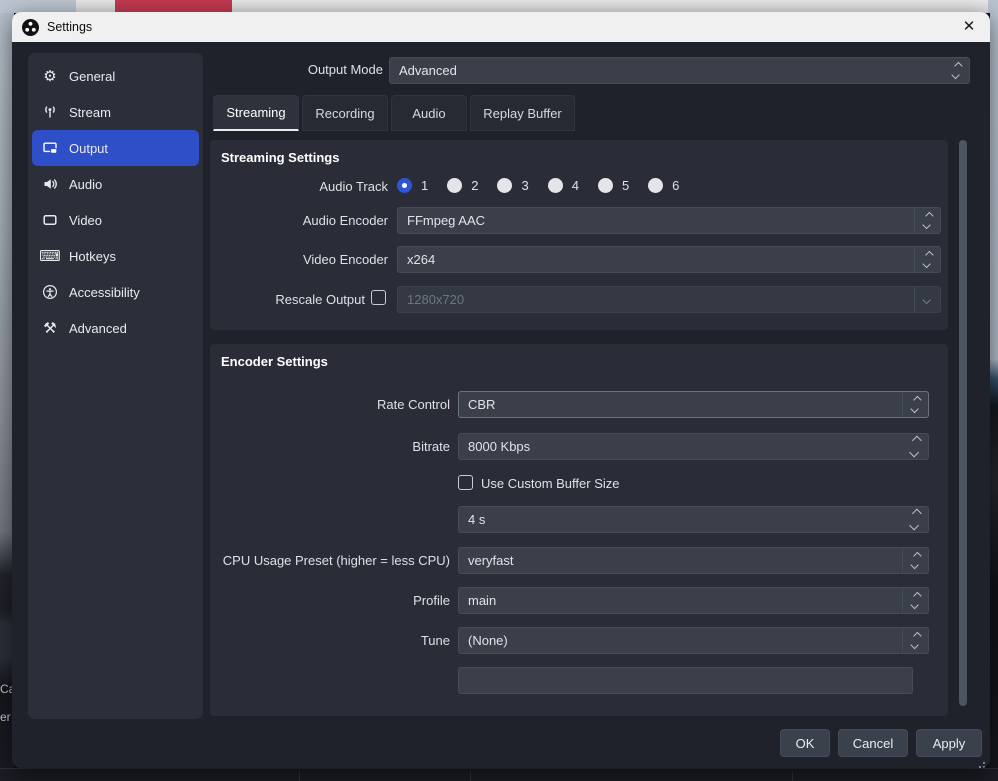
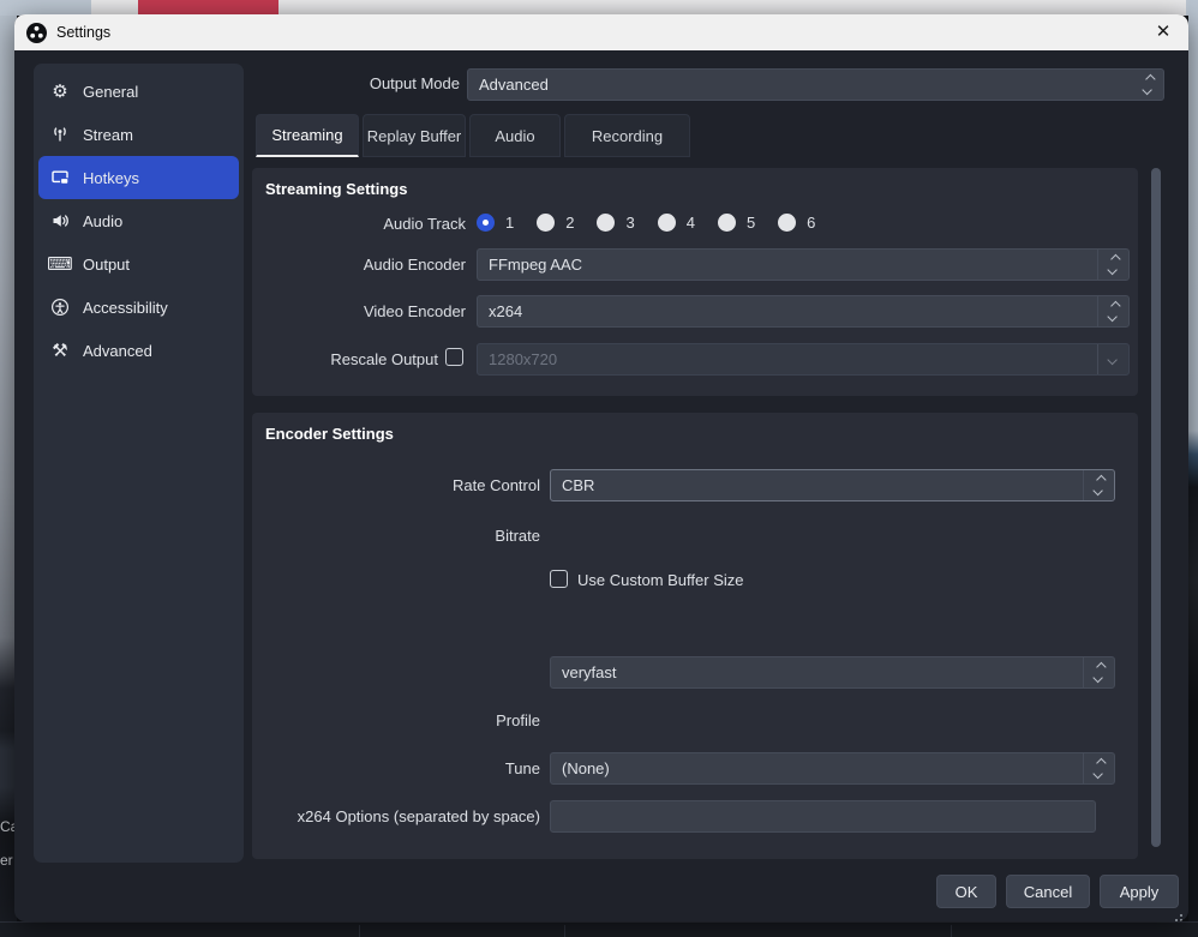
  er
  Settings
  ✕
  ⚙
  General
  Stream
- Output
+ Hotkeys
  Audio
- Video
  ⌨
- Hotkeys
+ Output
  Accessibility
  ⚒
  Advanced
  Output Mode
  Advanced
  Streaming
- Recording
+ Replay Buffer
  Audio
- Replay Buffer
+ Recording
  Streaming Settings
  Audio Track
  1
  2
  3
  4
  5
  6
  Audio Encoder
  FFmpeg AAC
  Video Encoder
  x264
  Rescale Output
  1280x720
  Encoder Settings
  Rate Control
  CBR
  Bitrate
- 8000 Kbps
  Use Custom Buffer Size
- 4 s
- CPU Usage Preset (higher = less CPU)
  veryfast
  Profile
- main
  Tune
  (None)
+ x264 Options (separated by space)
  OK
  Cancel
  Apply
